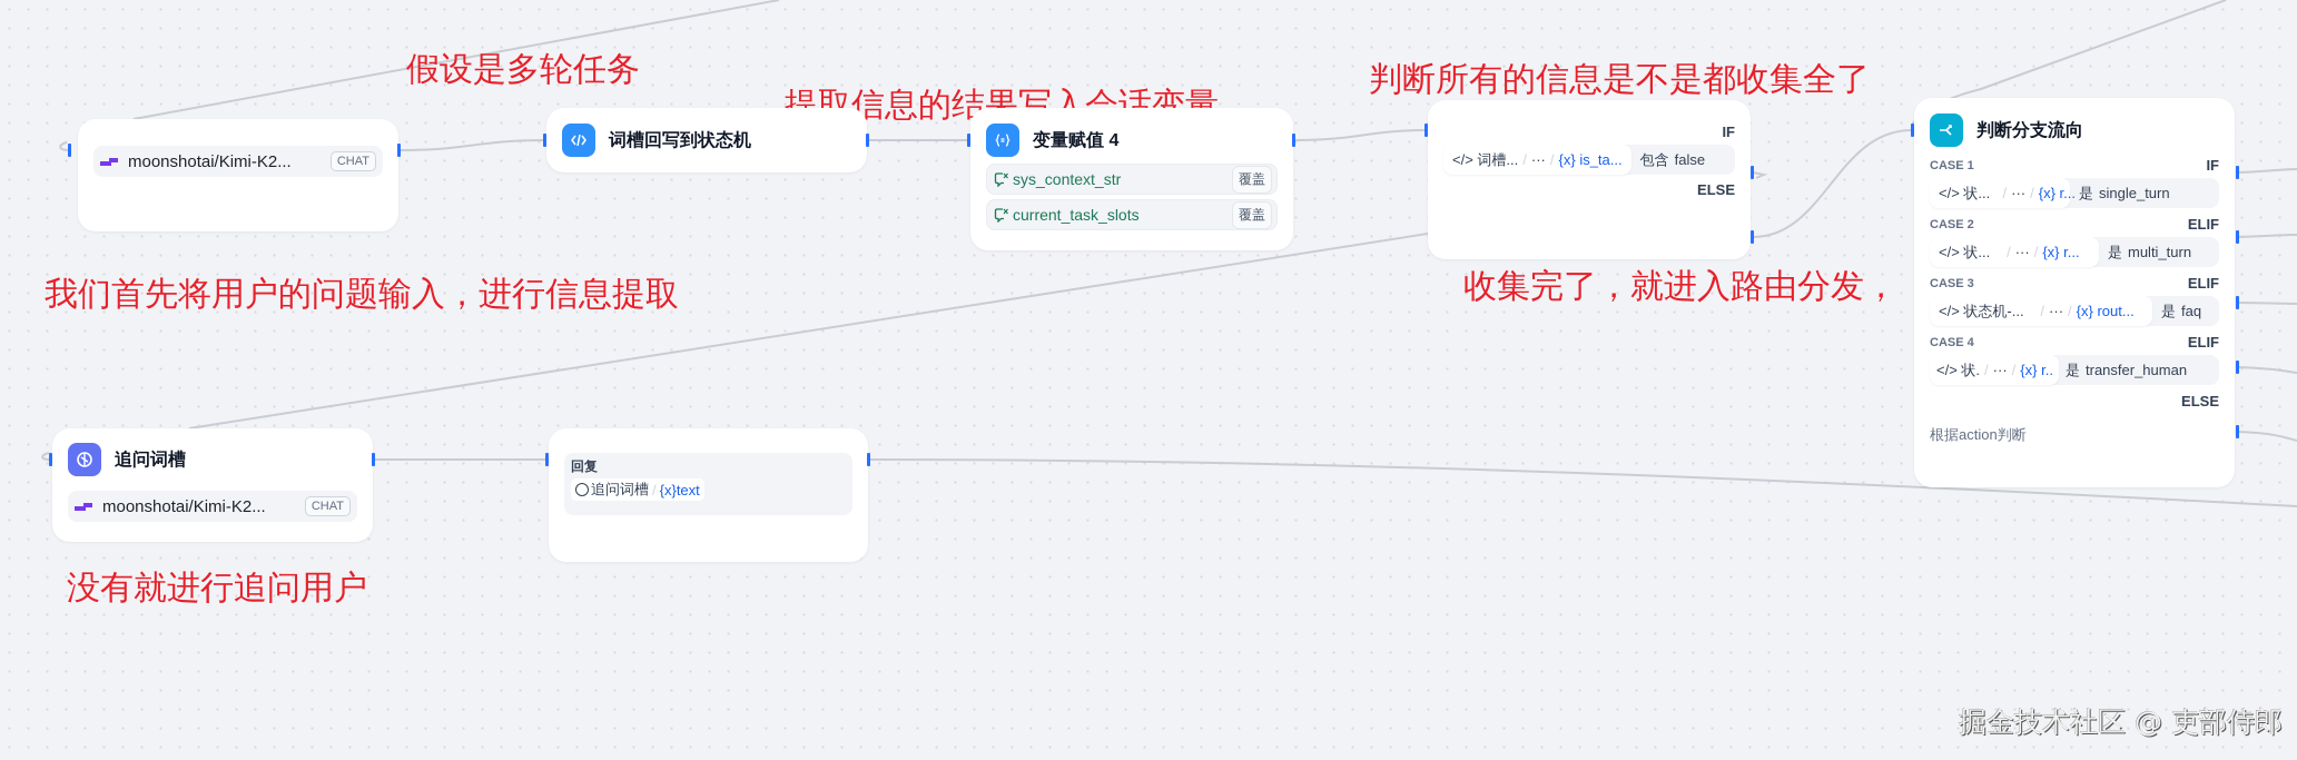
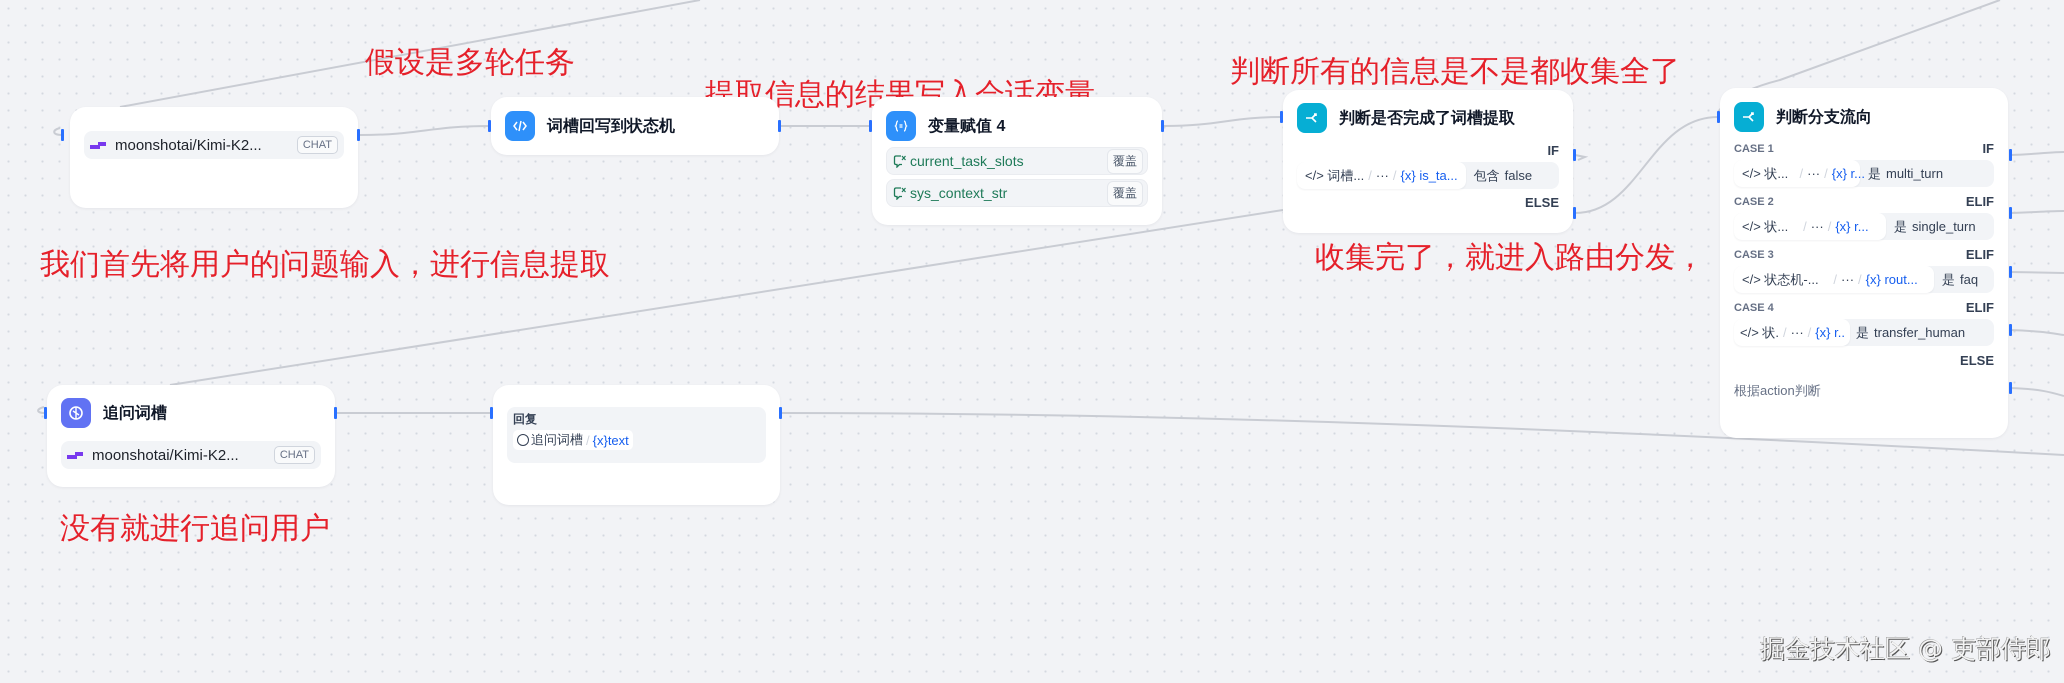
  假设是多轮任务
  提取信息的结果写入会话变量
  判断所有的信息是不是都收集全了
  我们首先将用户的问题输入，进行信息提取
  收集完了，就进入路由分发，
  没有就进行追问用户
  moonshotai/Kimi-K2...
  CHAT
  词槽回写到状态机
  变量赋值 4
- sys_context_str
+ current_task_slots
  覆盖
- current_task_slots
+ sys_context_str
  覆盖
+ 判断是否完成了词槽提取
  IF
  </>
  词槽...
  /
  ···
  /
  {x}
  is_ta...
  包含
  false
  ELSE
  判断分支流向
  CASE 1
  IF
  </>
  状...
  /
  ···
  /
  {x}
  r...
  是
- single_turn
+ multi_turn
  CASE 2
  ELIF
  </>
  状...
  /
  ···
  /
  {x}
  r...
  是
- multi_turn
+ single_turn
  CASE 3
  ELIF
  </>
  状态机-...
  /
  ···
  /
  {x}
  rout...
  是
  faq
  CASE 4
  ELIF
  </>
  状.
  /
  ···
  /
  {x}
  r..
  是
  transfer_human
  ELSE
  根据action判断
  追问词槽
  moonshotai/Kimi-K2...
  CHAT
  回复
  追问词槽
  /
  {x}
  text
  掘金技术社区 @ 吏部侍郎
